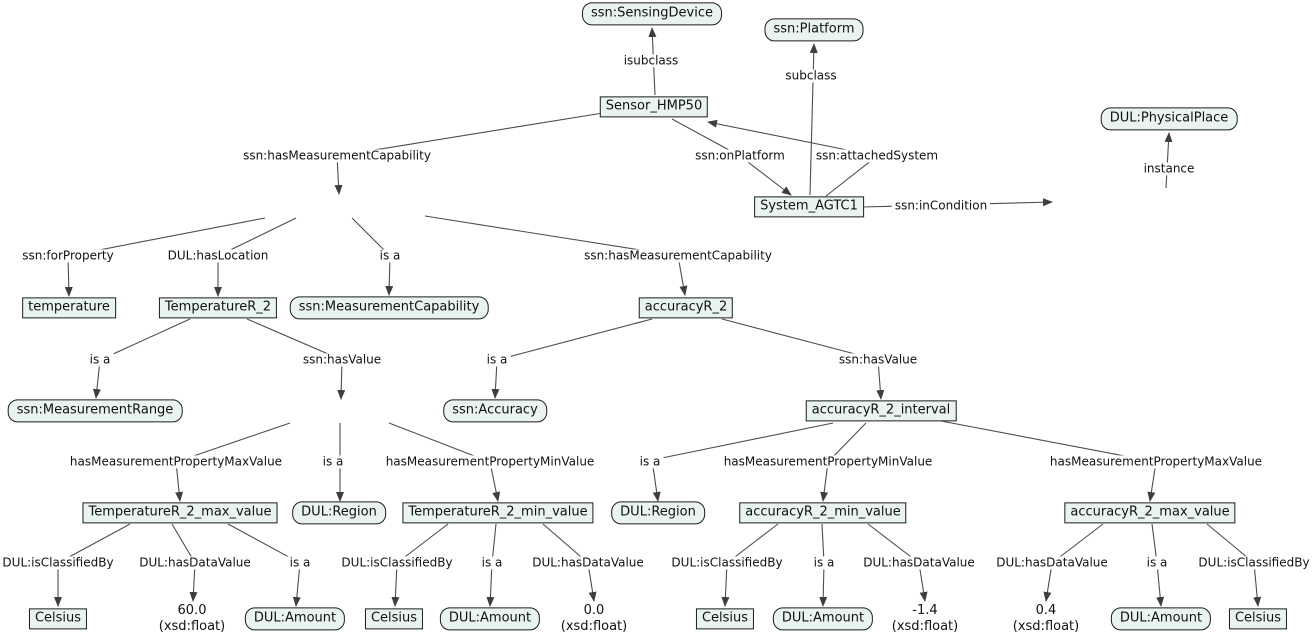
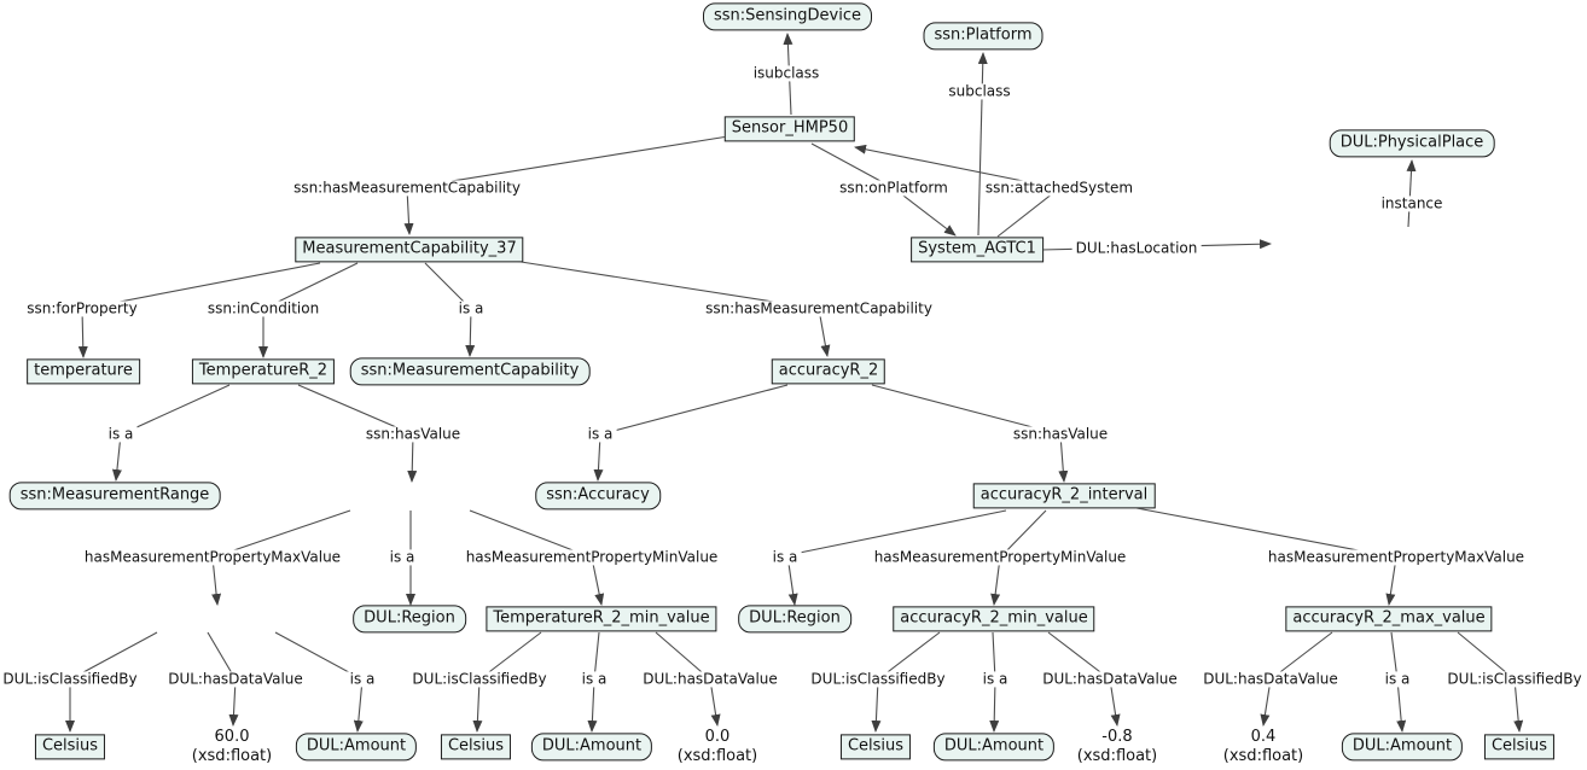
  isubclass
  subclass
  ssn:hasMeasurementCapability
  ssn:onPlatform
  ssn:attachedSystem
- ssn:inCondition
+ DUL:hasLocation
  instance
  ssn:forProperty
- DUL:hasLocation
+ ssn:inCondition
  is a
  ssn:hasMeasurementCapability
  is a
  ssn:hasValue
  is a
  ssn:hasValue
  hasMeasurementPropertyMaxValue
  is a
  hasMeasurementPropertyMinValue
  is a
  hasMeasurementPropertyMinValue
  hasMeasurementPropertyMaxValue
  DUL:isClassifiedBy
  DUL:hasDataValue
  is a
  DUL:isClassifiedBy
  is a
  DUL:hasDataValue
  DUL:isClassifiedBy
  is a
  DUL:hasDataValue
  DUL:hasDataValue
  is a
  DUL:isClassifiedBy
  ssn:SensingDevice
  ssn:Platform
  Sensor_HMP50
  DUL:PhysicalPlace
  System_AGTC1
+ MeasurementCapability_37
  temperature
  TemperatureR_2
  ssn:MeasurementCapability
  accuracyR_2
  ssn:MeasurementRange
  ssn:Accuracy
  accuracyR_2_interval
- TemperatureR_2_max_value
  DUL:Region
  TemperatureR_2_min_value
  DUL:Region
  accuracyR_2_min_value
  accuracyR_2_max_value
  Celsius
  60.0
  (xsd:float)
  DUL:Amount
  Celsius
  DUL:Amount
  0.0
  (xsd:float)
  Celsius
  DUL:Amount
- -1.4
+ -0.8
  (xsd:float)
  0.4
  (xsd:float)
  DUL:Amount
  Celsius
